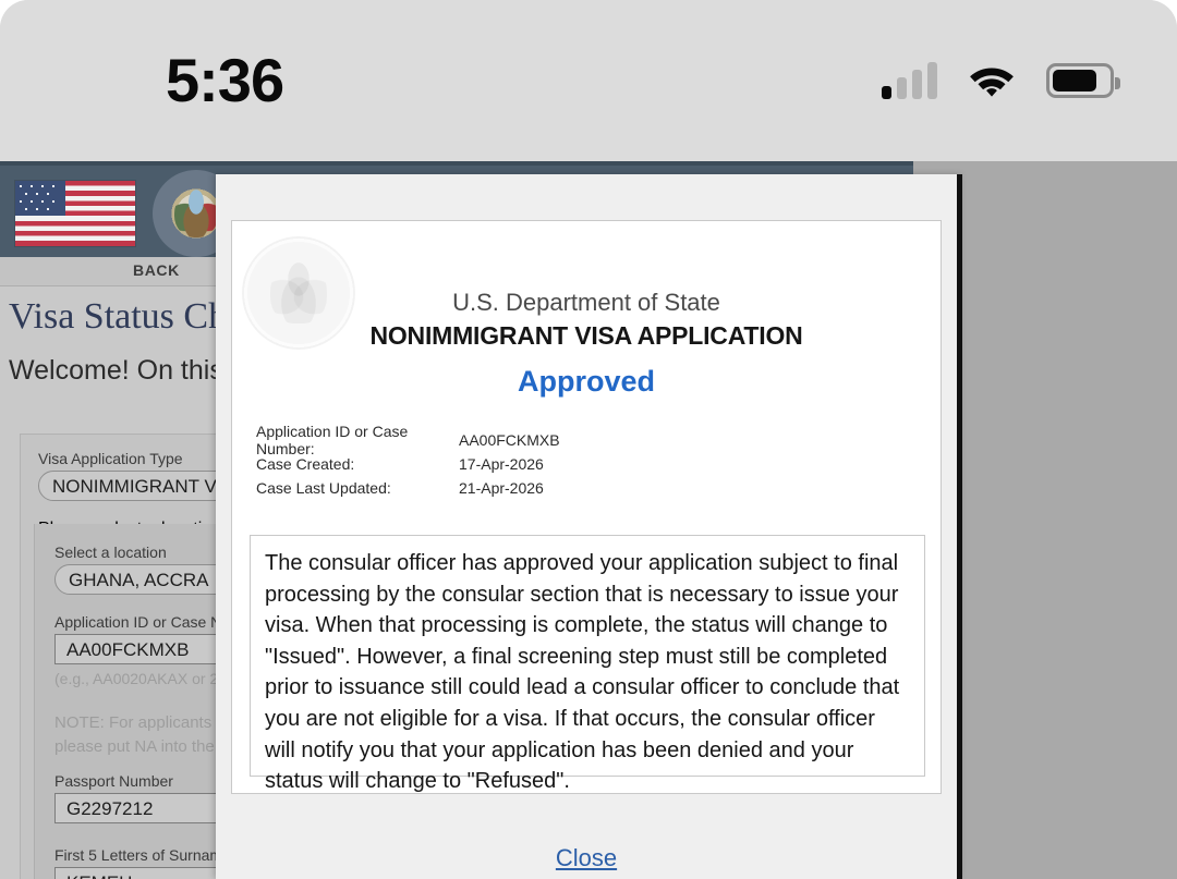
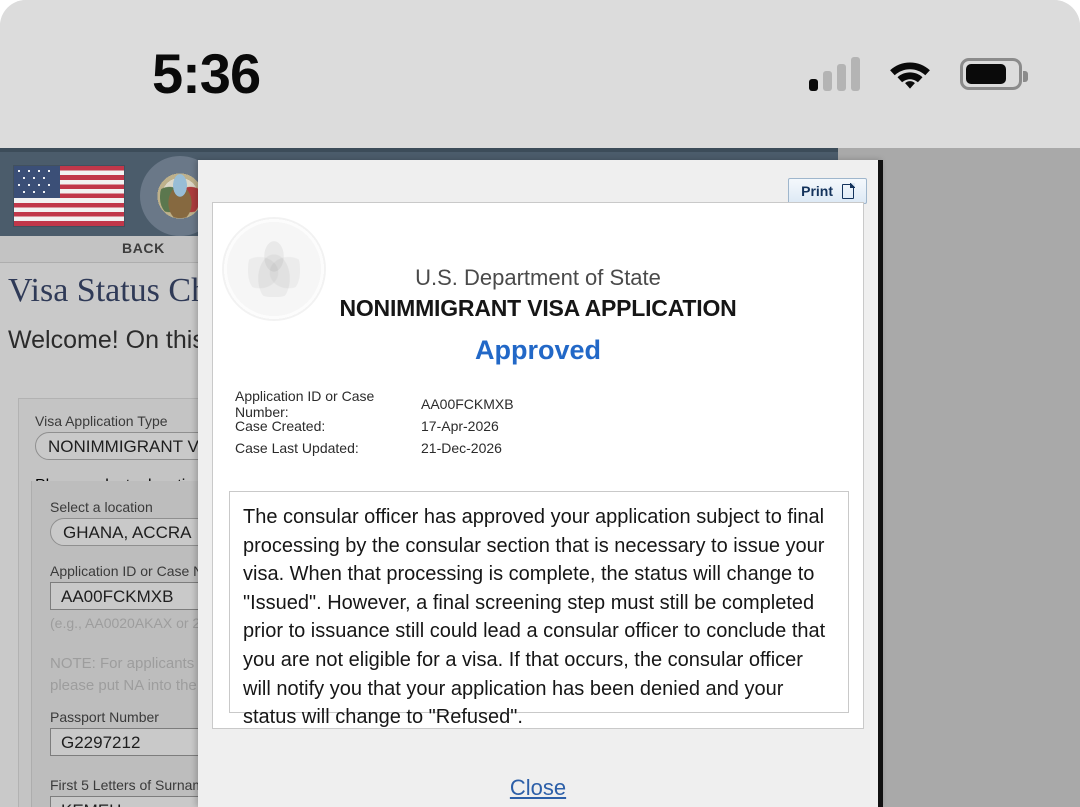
  5:36
  BACK
  Visa Status C
  Welcome! On thi
  Visa Application Type
  Select a location
  GHANA, ACCRA
  Application ID or Case
  AA00FCKMXB
  (e.g., AA0020AKAX or 2
  NOTE: For applicants
  please put NA into the
  Passport Number
  G2297212
  First 5 Letters of Surna
+ Print
  U.S. Department of State
  NONIMMIGRANT VISA APPLICATION
  Approved
  Application ID or Case Number:
  AA00FCKMXB
  Case Created:
  17-Apr-2026
  Case Last Updated:
- 21-Apr-2026
+ 21-Dec-2026
  The consular officer has approved your application subject to final processing by the consular section that is necessary to issue your visa. When that processing is complete, the status will change to "Issued". However, a final screening step must still be completed prior to issuance still could lead a consular officer to conclude that you are not eligible for a visa. If that occurs, the consular officer will notify you that your application has been denied and your status will change to "Refused".
  Close
